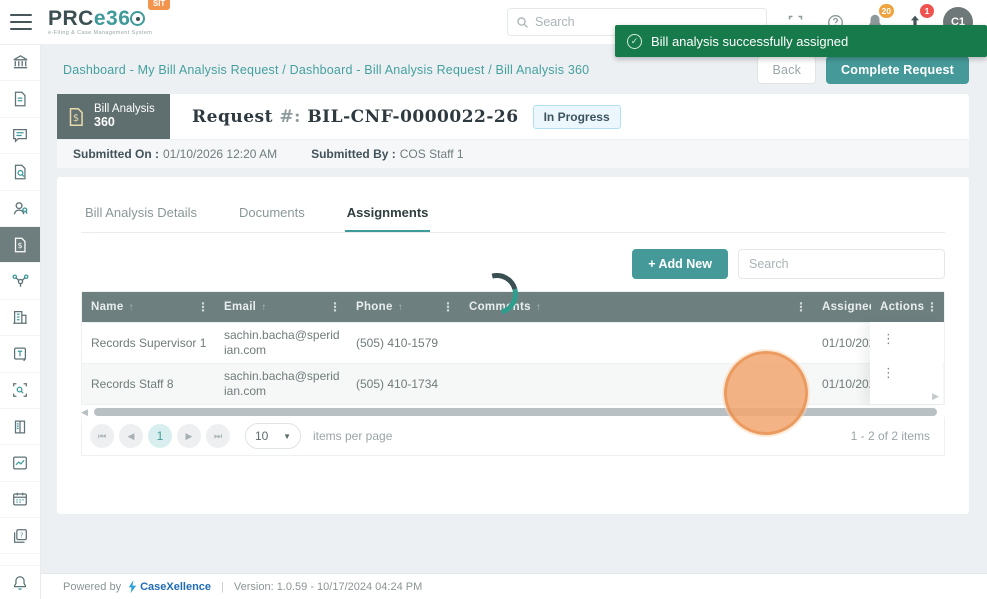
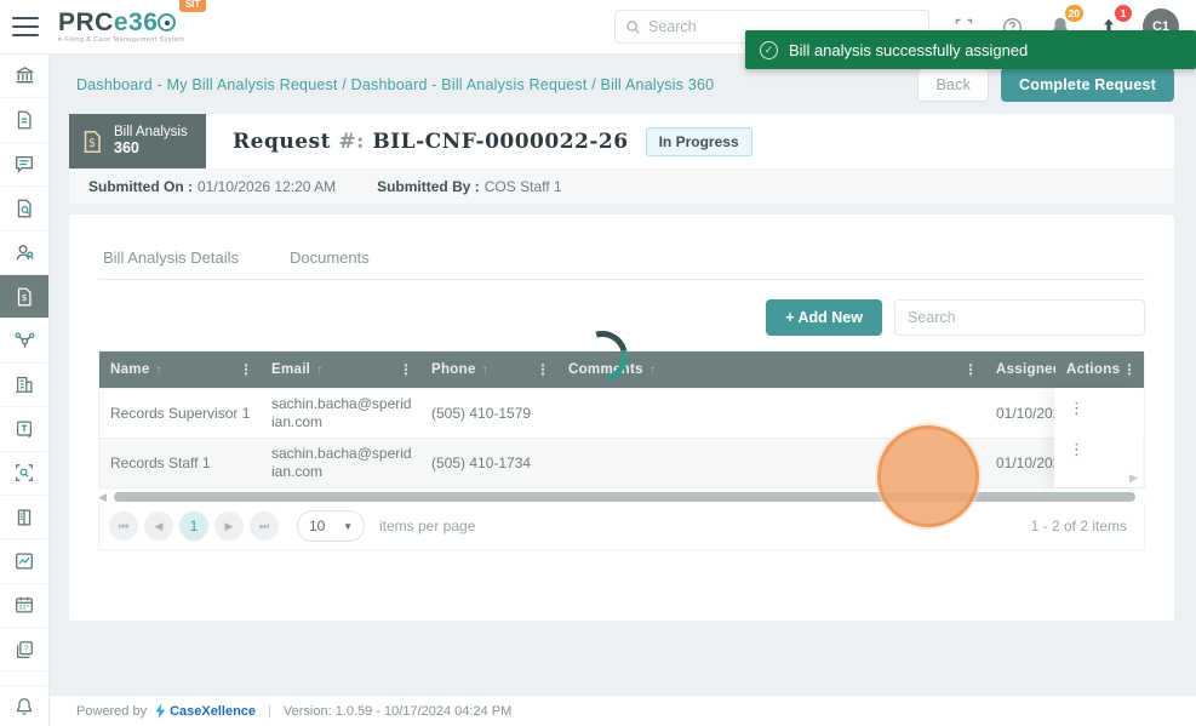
  PRCe36
  SIT
  Search
  20
  1
  C1
  $
  ?
  Dashboard - My Bill Analysis Request / Dashboard - Bill Analysis Request / Bill Analysis 360
  Back
  Complete Request
  $
  Bill Analysis
  360
  Request #: BIL-CNF-0000022-26
  In Progress
  Submitted On : 01/10/2026 12:20 AM
  Submitted By : COS Staff 1
  Bill Analysis Details
  Documents
- Assignments
  + Add New
  Search
  Name
  ↑
  ⋮
  Email
  ↑
  ⋮
  Phone
  ↑
  ⋮
  Comments
  ↑
  ⋮
  Assigne
  Actions
  ⋮
  Records Supervisor 1
  sachin.bacha@speridian.com
  (505) 410-1579
  01/10/20
- Records Staff 8
+ Records Staff 1
  sachin.bacha@speridian.com
  (505) 410-1734
  01/10/20
  ⋮
  ⋮
  ▶
  ◀
  ⏮
  ◀
  1
  ▶
  ⏭
  10
  ▼
  items per page
  1 - 2 of 2 items
  Powered by
  CaseXellence
  |
  Version: 1.0.59 - 10/17/2024 04:24 PM
  ✓
  Bill analysis successfully assigned
